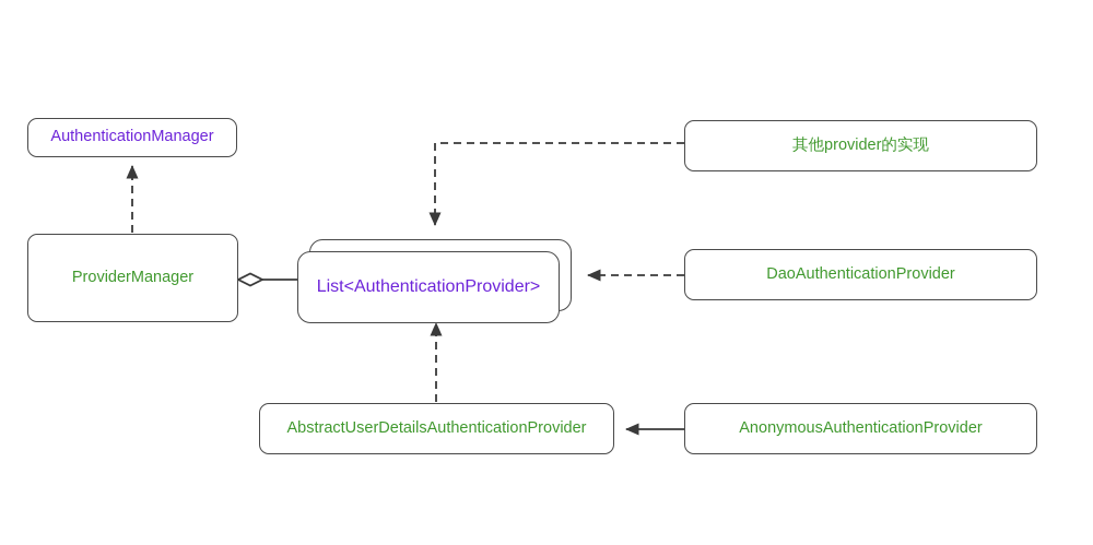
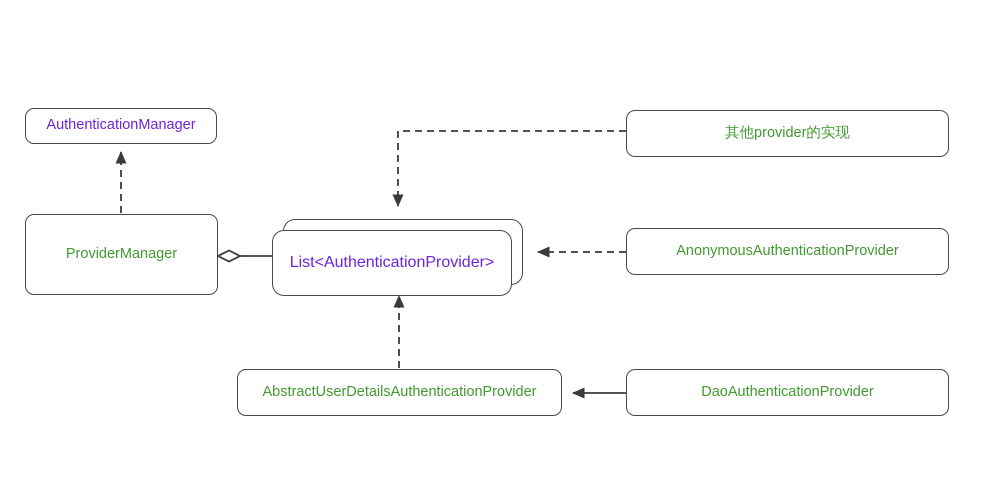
  AuthenticationManager
  ProviderManager
  List<AuthenticationProvider>
  其他provider的实现
- DaoAuthenticationProvider
+ AnonymousAuthenticationProvider
  AbstractUserDetailsAuthenticationProvider
- AnonymousAuthenticationProvider
+ DaoAuthenticationProvider
